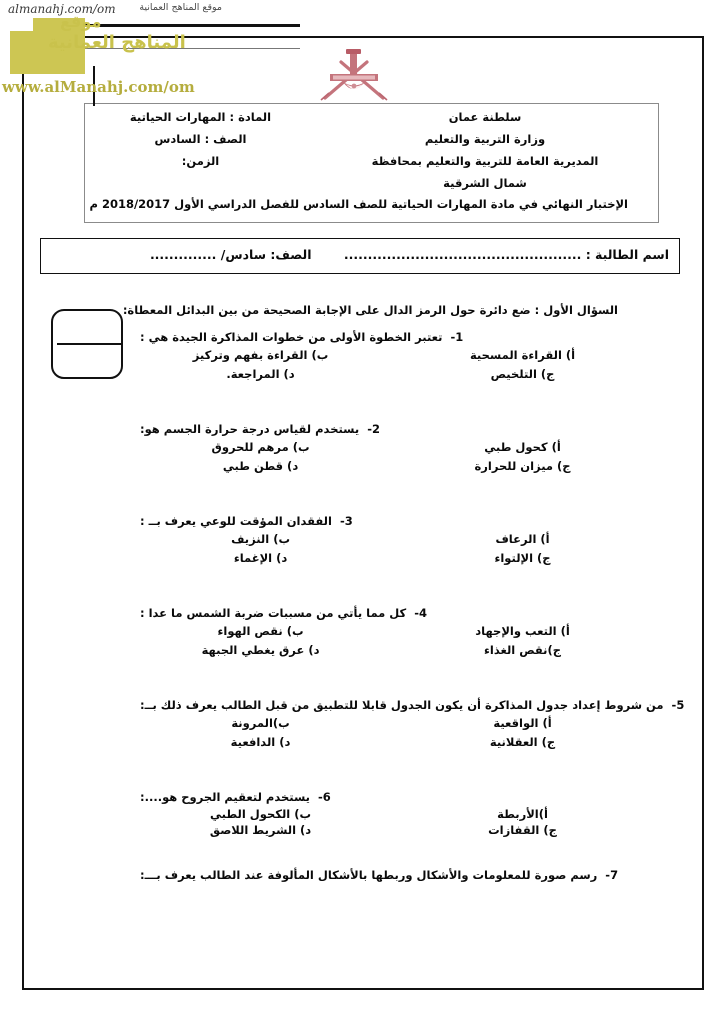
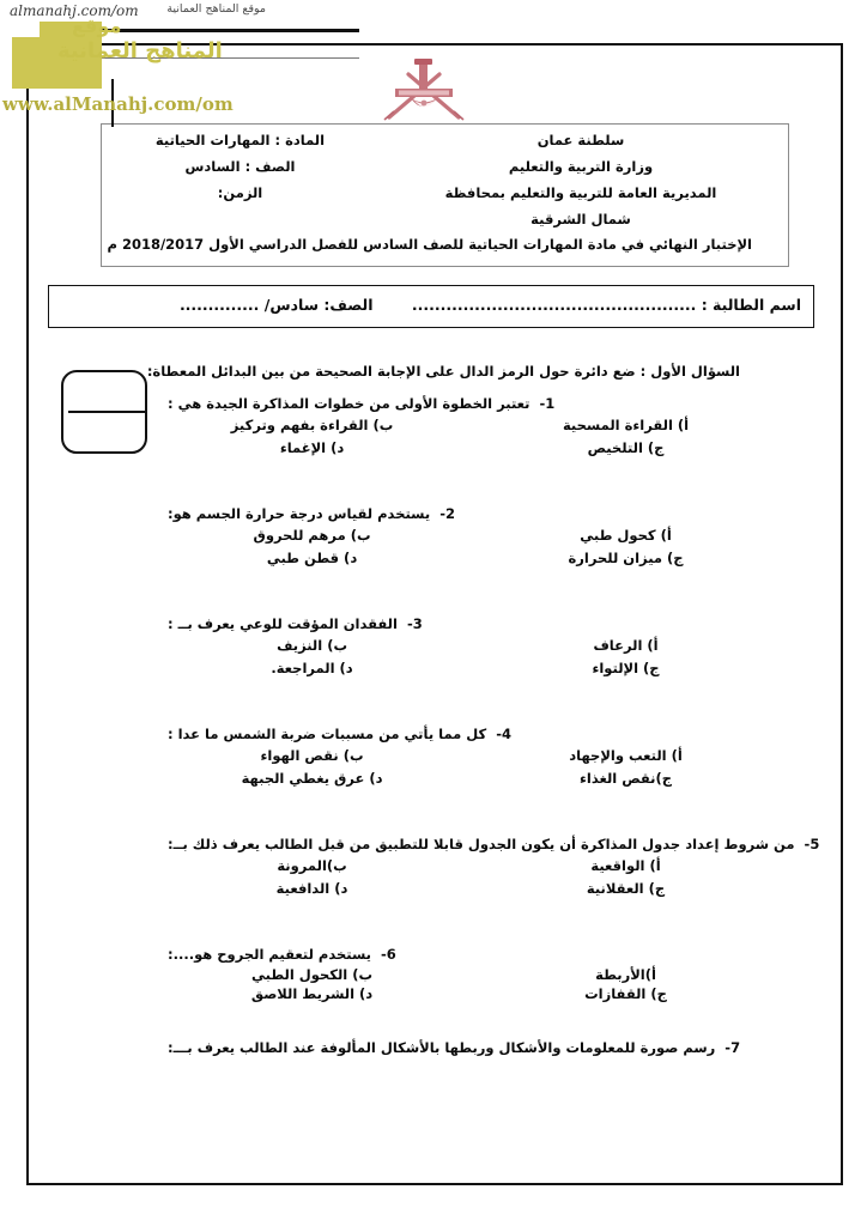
  almanahj.com/om
  موقع المناهج العمانية
  موقع
  المناهج العم
  www.alManahj.com/om
  سلطنة عمان
  وزارة التربية والتعليم
  المديرية العامة للتربية والتعليم بمحافظة
  شمال الشرقية
  المادة : المهارات الحياتية
  الصف : السادس
  الزمن:
  الإختبار النهائي في مادة المهارات الحياتية للصف السادس للفصل الدراسي الأول 2018/2017 م
  اسم الطالبة : .................................................. الصف: سادس/ ..............
  السؤال الأول : ضع دائرة حول الرمز الدال على الإجابة الصحيحة من بين البدائل المعطاة:
  1-
  تعتبر الخطوة الأولى من خطوات المذاكرة الجيدة هي :
  أ) القراءة المسحية
  ب) القراءة بفهم وتركيز
  ج) التلخيص
- د) المراجعة.
+ د) الإغماء
  2-
  يستخدم لقياس درجة حرارة الجسم هو:
  أ) كحول طبي
  ب) مرهم للحروق
  ج) ميزان للحرارة
  د) قطن طبي
  3-
  الفقدان المؤقت للوعي يعرف بــ :
  أ) الرعاف
  ب) النزيف
  ج) الإلتواء
- د) الإغماء
+ د) المراجعة.
  4-
  كل مما يأتي من مسببات ضربة الشمس ما عدا :
  أ) التعب والإجهاد
  ب) نقص الهواء
  ج)نقص الغذاء
  د) عرق يغطي الجبهة
  5-
  من شروط إعداد جدول المذاكرة أن يكون الجدول قابلا للتطبيق من قبل الطالب يعرف ذلك بــ:
  أ) الواقعية
  ب)المرونة
  ج) العقلانية
  د) الدافعية
  6-
  يستخدم لتعقيم الجروح هو....:
  أ)الأربطة
  ب) الكحول الطبي
  ج) القفازات
  د) الشريط اللاصق
  7-
  رسم صورة للمعلومات والأشكال وربطها بالأشكال المألوفة عند الطالب يعرف بـــ:
